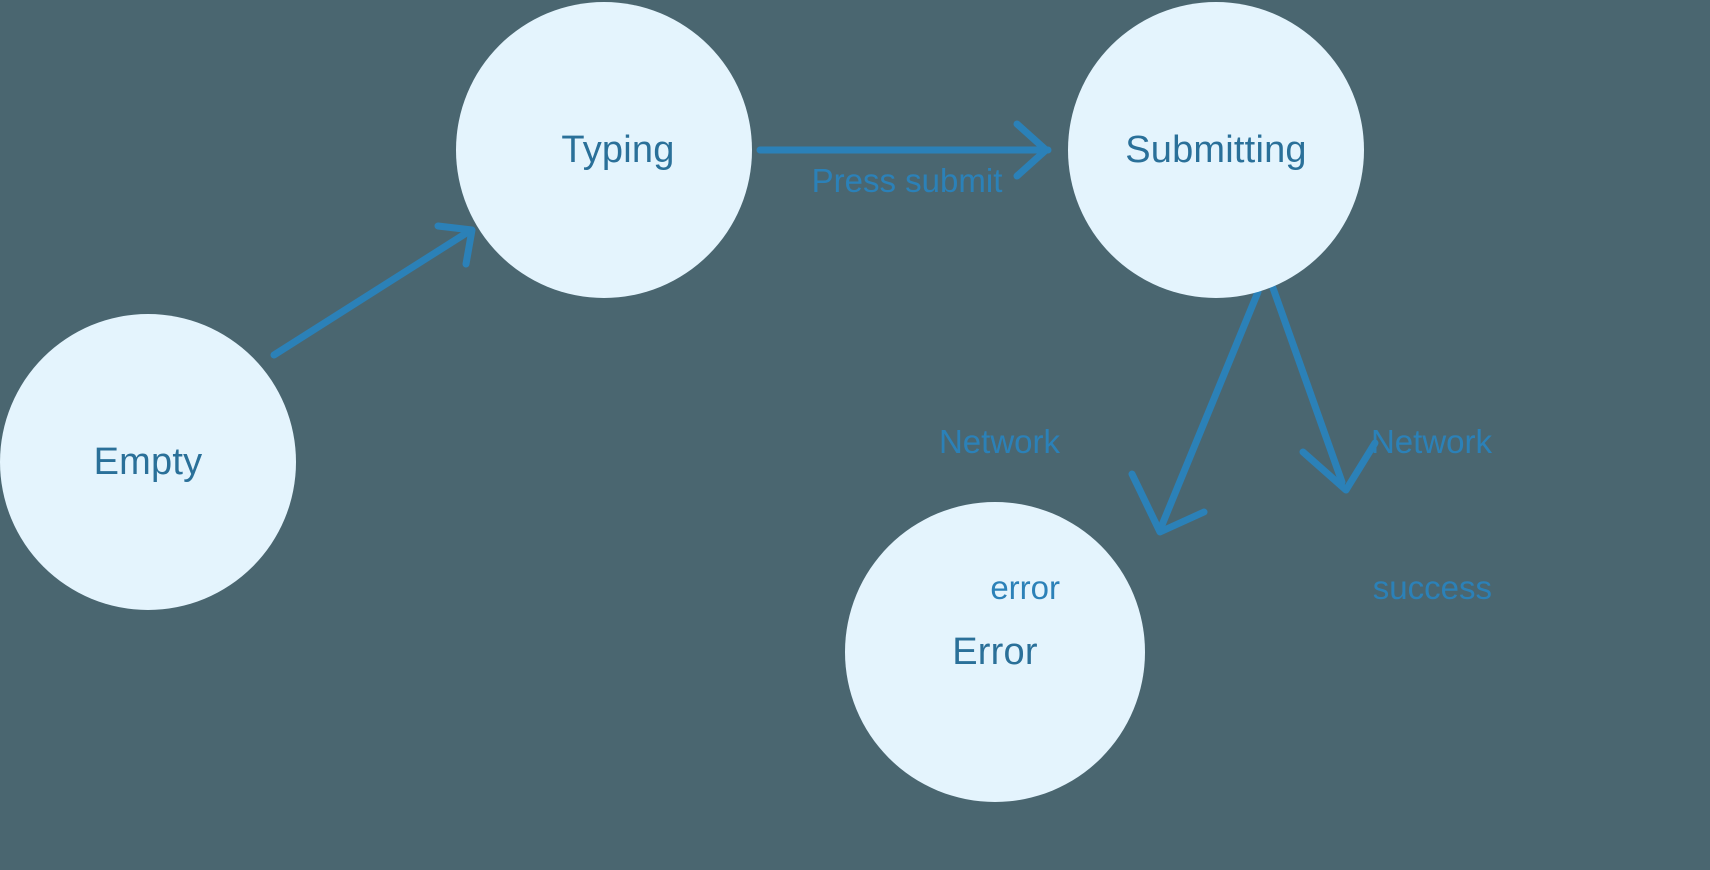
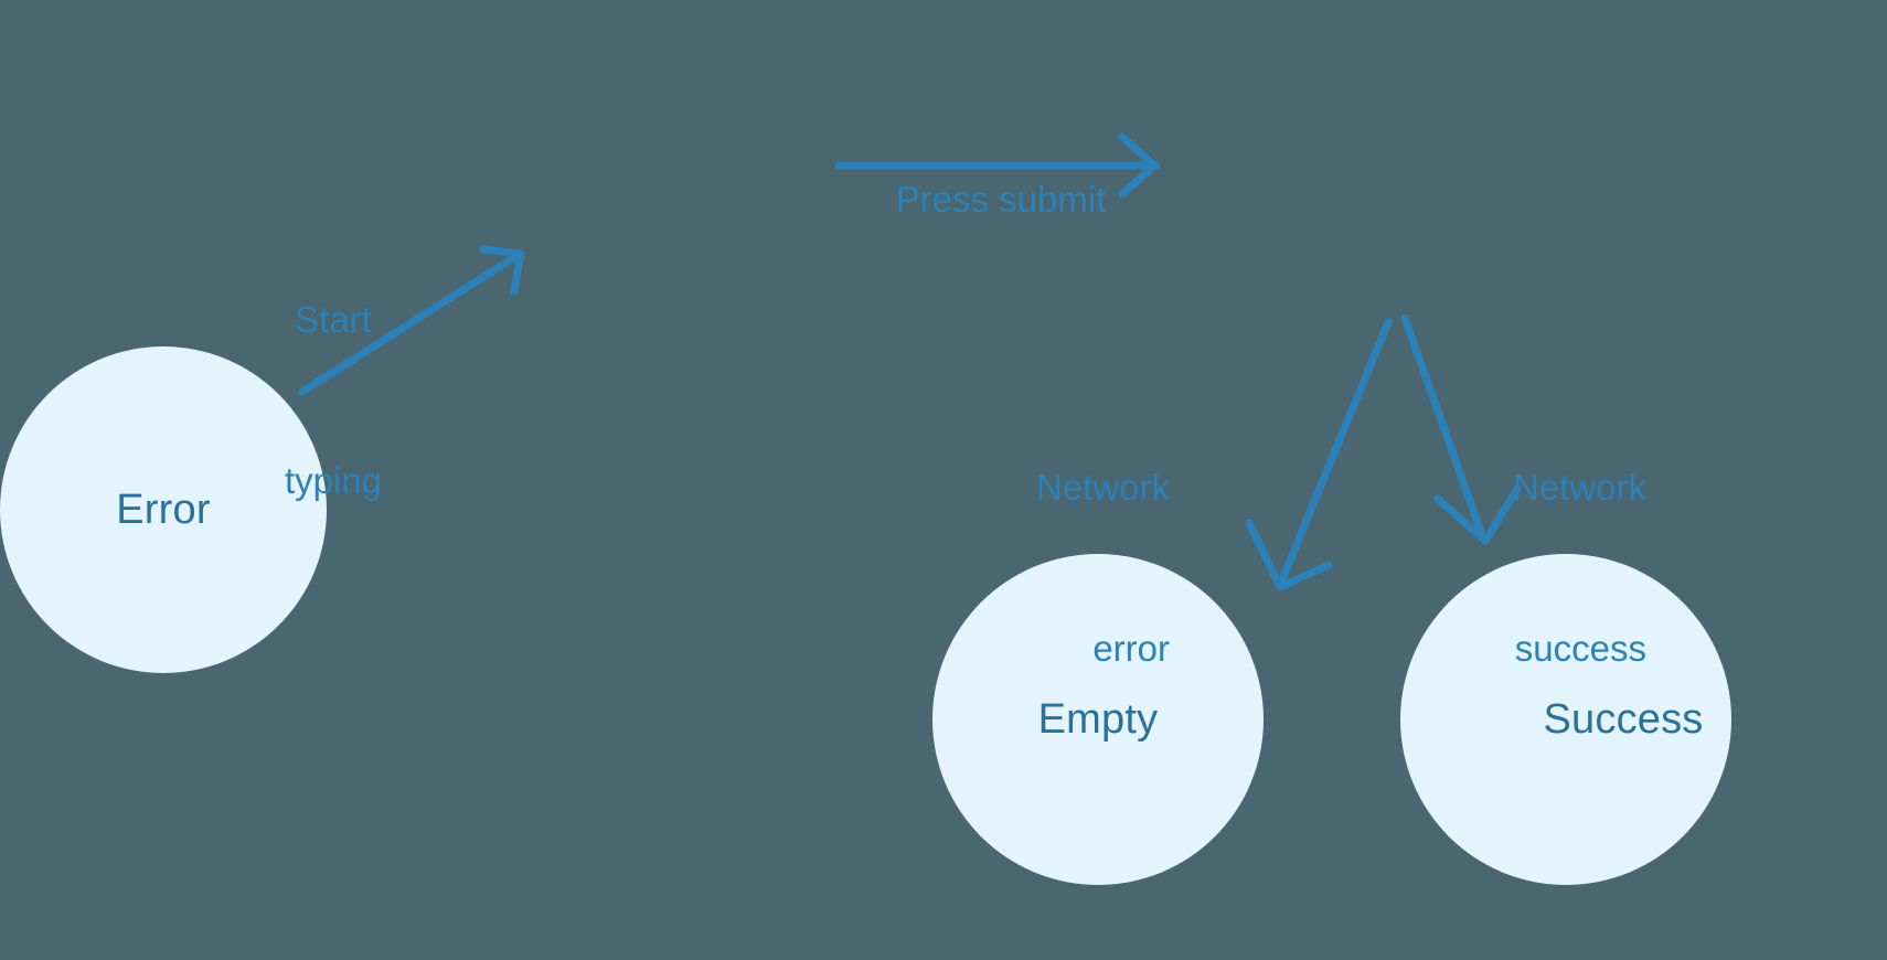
- Empty
+ Error
- Typing
- Submitting
- Error
+ Empty
+ Success
+ Start
+ typing
  Press submit
  Network
  error
  Network
  success
